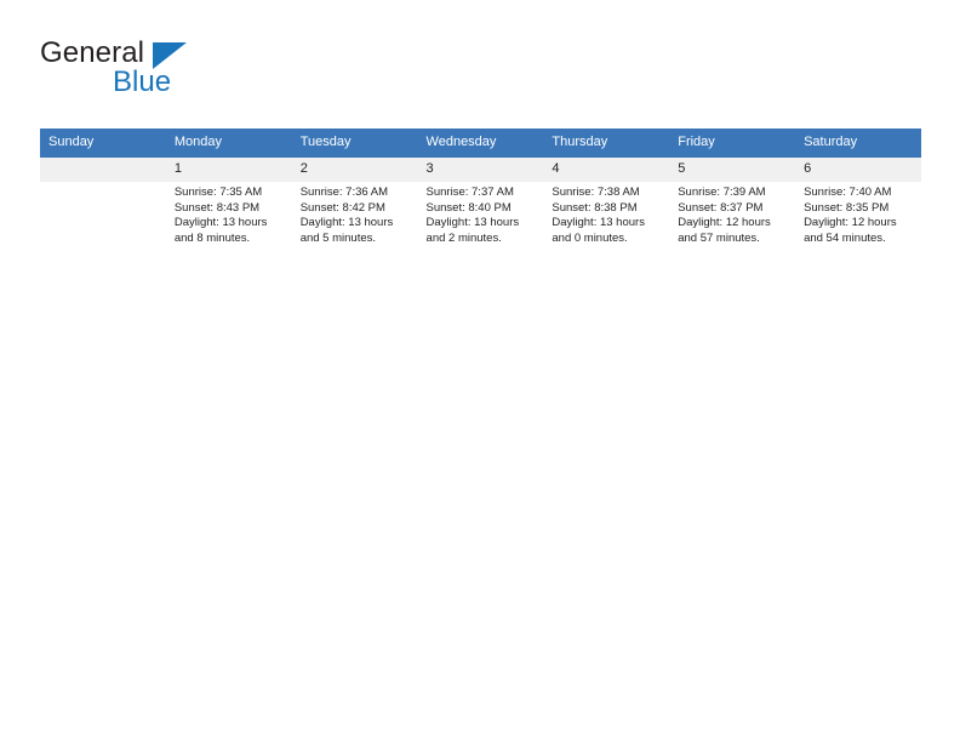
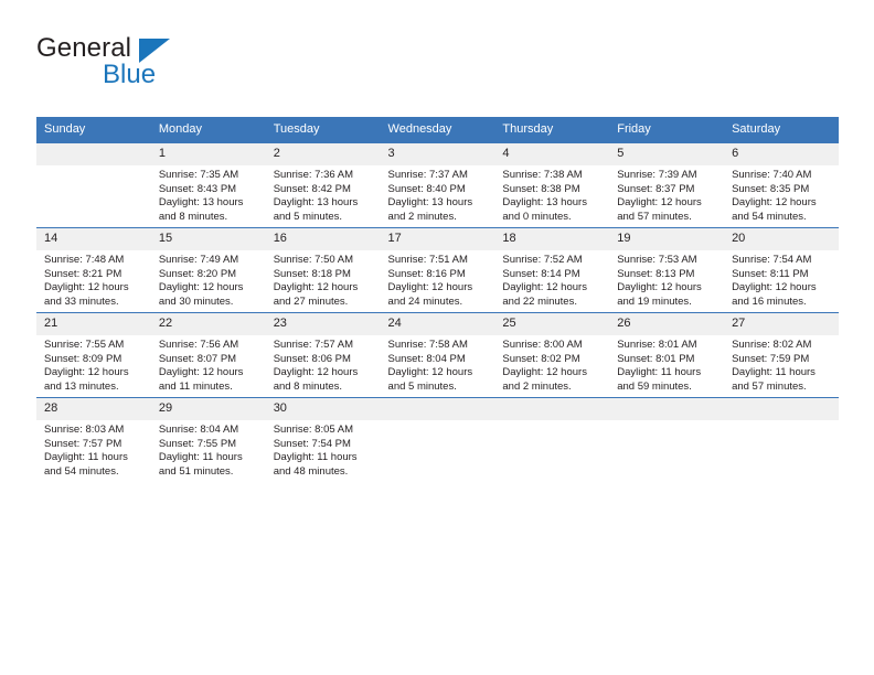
  General
  Blue
  Sunday	Monday	Tuesday	Wednesday	Thursday	Friday	Saturday
  	1Sunrise: 7:35 AMSunset: 8:43 PMDaylight: 13 hoursand 8 minutes.	2Sunrise: 7:36 AMSunset: 8:42 PMDaylight: 13 hoursand 5 minutes.	3Sunrise: 7:37 AMSunset: 8:40 PMDaylight: 13 hoursand 2 minutes.	4Sunrise: 7:38 AMSunset: 8:38 PMDaylight: 13 hoursand 0 minutes.	5Sunrise: 7:39 AMSunset: 8:37 PMDaylight: 12 hoursand 57 minutes.	6Sunrise: 7:40 AMSunset: 8:35 PMDaylight: 12 hoursand 54 minutes.
+ 14Sunrise: 7:48 AMSunset: 8:21 PMDaylight: 12 hoursand 33 minutes.	15Sunrise: 7:49 AMSunset: 8:20 PMDaylight: 12 hoursand 30 minutes.	16Sunrise: 7:50 AMSunset: 8:18 PMDaylight: 12 hoursand 27 minutes.	17Sunrise: 7:51 AMSunset: 8:16 PMDaylight: 12 hoursand 24 minutes.	18Sunrise: 7:52 AMSunset: 8:14 PMDaylight: 12 hoursand 22 minutes.	19Sunrise: 7:53 AMSunset: 8:13 PMDaylight: 12 hoursand 19 minutes.	20Sunrise: 7:54 AMSunset: 8:11 PMDaylight: 12 hoursand 16 minutes.
+ 21Sunrise: 7:55 AMSunset: 8:09 PMDaylight: 12 hoursand 13 minutes.	22Sunrise: 7:56 AMSunset: 8:07 PMDaylight: 12 hoursand 11 minutes.	23Sunrise: 7:57 AMSunset: 8:06 PMDaylight: 12 hoursand 8 minutes.	24Sunrise: 7:58 AMSunset: 8:04 PMDaylight: 12 hoursand 5 minutes.	25Sunrise: 8:00 AMSunset: 8:02 PMDaylight: 12 hoursand 2 minutes.	26Sunrise: 8:01 AMSunset: 8:01 PMDaylight: 11 hoursand 59 minutes.	27Sunrise: 8:02 AMSunset: 7:59 PMDaylight: 11 hoursand 57 minutes.
+ 28Sunrise: 8:03 AMSunset: 7:57 PMDaylight: 11 hoursand 54 minutes.	29Sunrise: 8:04 AMSunset: 7:55 PMDaylight: 11 hoursand 51 minutes.	30Sunrise: 8:05 AMSunset: 7:54 PMDaylight: 11 hoursand 48 minutes.
